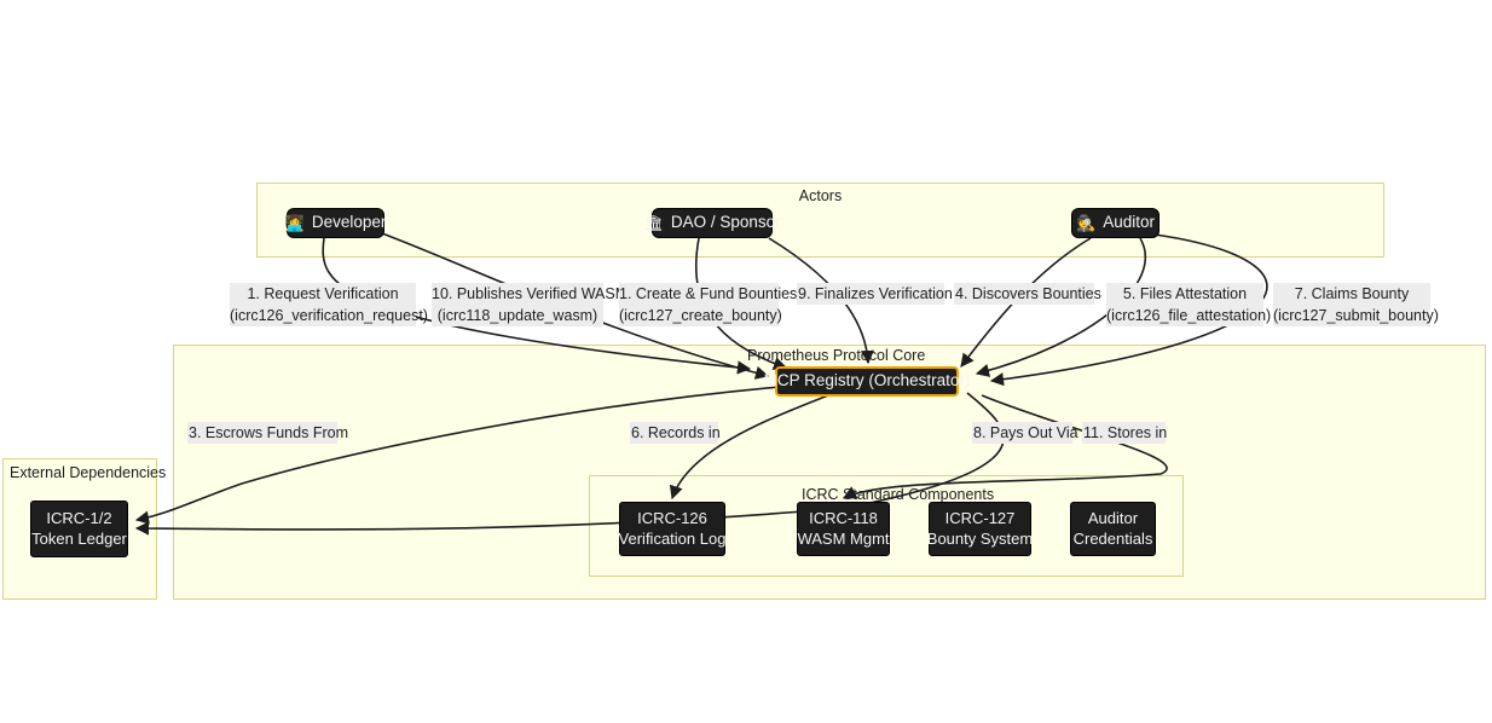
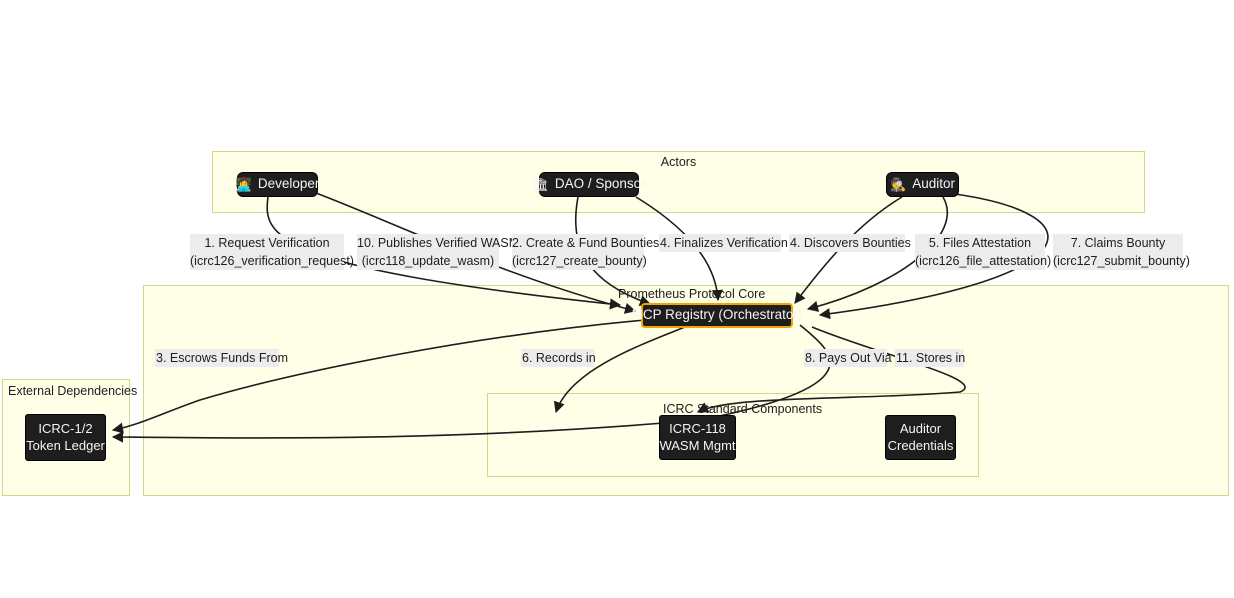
  Actors
  Prometheus Protocol Co
  ICRC Sandard Compone
  External Dependenci
  👩‍💻
  Developer
  🏛
  DAO / Sponsor
  🕵️
  Auditor
  MCP Registry (Orchestrator)
  ICRC-1/2
  Token Ledger
- ICRC-126
- Verification Log
  ICRC-118
  WASM Mgmt
- ICRC-127
- Bounty System
  Auditor
  Credentials
  1. Request Verification
  (icrc126_verification_request)
  10. Publishes Verified WAS
  (icrc118_update_wasm)
- 1. Create & Fund Bounties
+ 2. Create & Fund Bounties
  (icrc127_create_bounty)
- 9. Finalizes Verification
+ 4. Finalizes Verification
  4. Discovers Bounties
  5. Files Attestation
  (icrc126_file_attestation)
  7. Claims Bounty
  (icrc127_submit_bounty)
  3. Escrows Funds From
  6. Records in
  8. Pays Out Via
  11. Stores in
